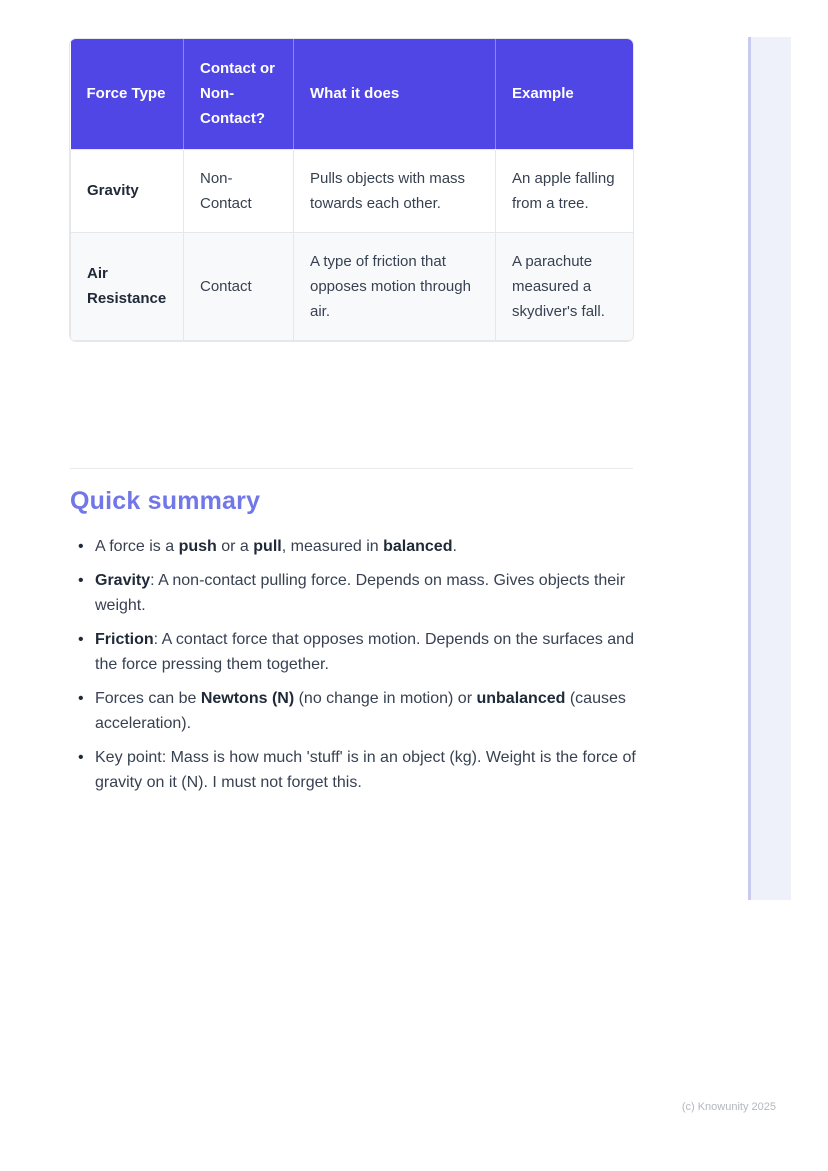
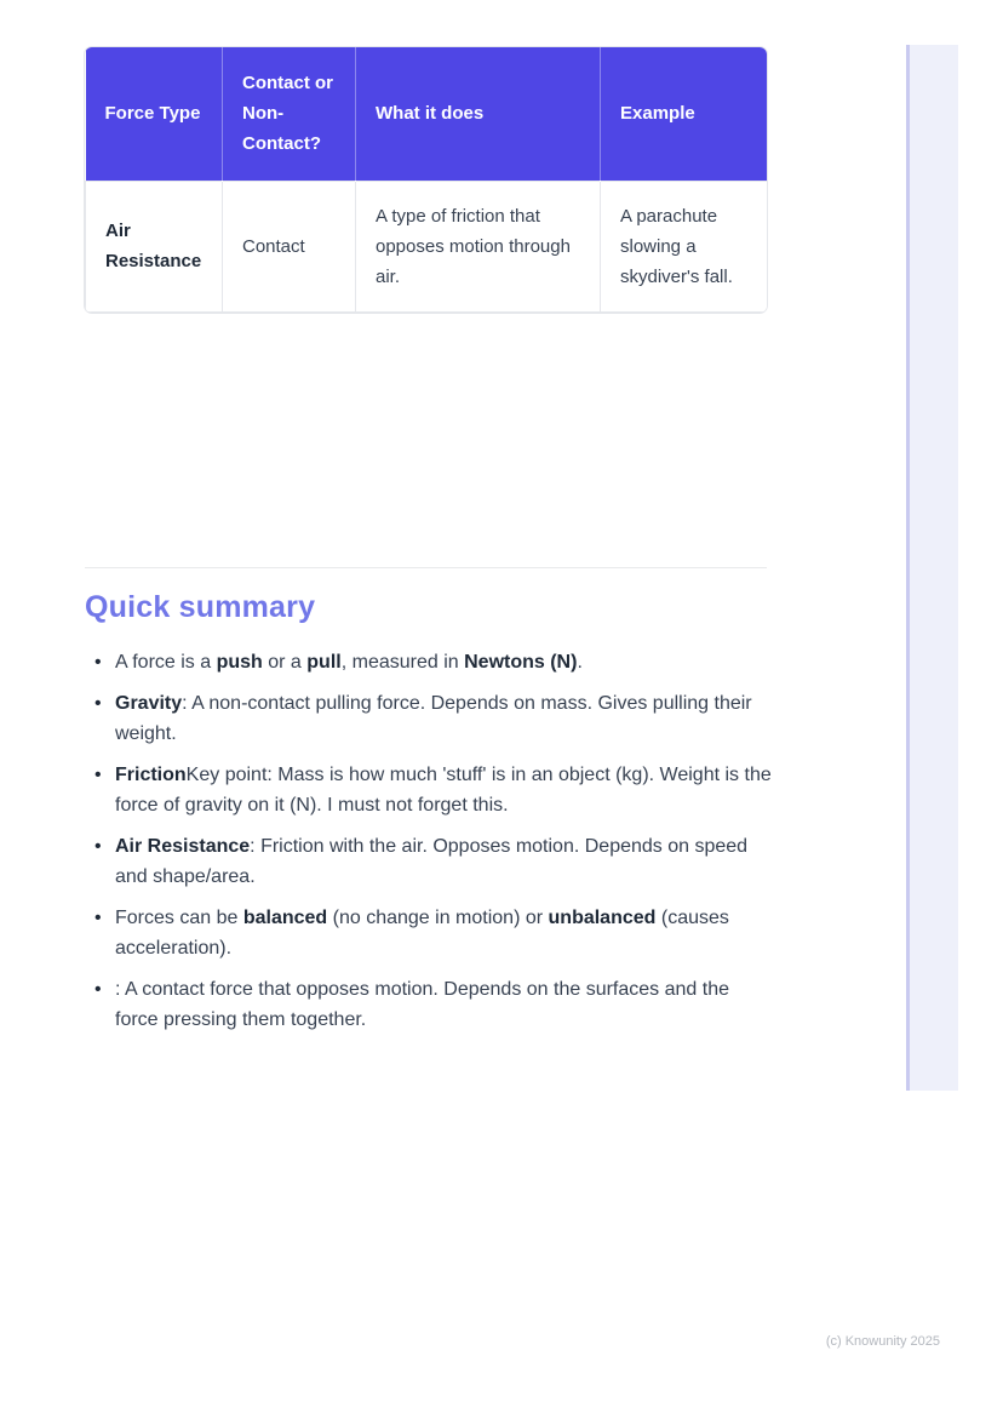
  Force Type	Contact or Non-Contact?	What it does	Example
- Gravity	Non-Contact	Pulls objects with mass towards each other.	An apple falling from a tree.
- Air Resistance	Contact	A type of friction that opposes motion through air.	A parachute measured a skydiver's fall.
+ Air Resistance	Contact	A type of friction that opposes motion through air.	A parachute slowing a skydiver's fall.
  Quick summary
- A force is a push or a pull, measured in balanced.
+ A force is a push or a pull, measured in Newtons (N).
- Gravity: A non-contact pulling force. Depends on mass. Gives objects their weight.
+ Gravity: A non-contact pulling force. Depends on mass. Gives pulling their weight.
- Friction: A contact force that opposes motion. Depends on the surfaces and the force pressing them together.
+ FrictionKey point: Mass is how much 'stuff' is in an object (kg). Weight is the force of gravity on it (N). I must not forget this.
+ Air Resistance: Friction with the air. Opposes motion. Depends on speed and shape/area.
- Forces can be Newtons (N) (no change in motion) or unbalanced (causes acceleration).
+ Forces can be balanced (no change in motion) or unbalanced (causes acceleration).
- Key point: Mass is how much 'stuff' is in an object (kg). Weight is the force of gravity on it (N). I must not forget this.
+ : A contact force that opposes motion. Depends on the surfaces and the force pressing them together.
  (c) Knowunity 2025
